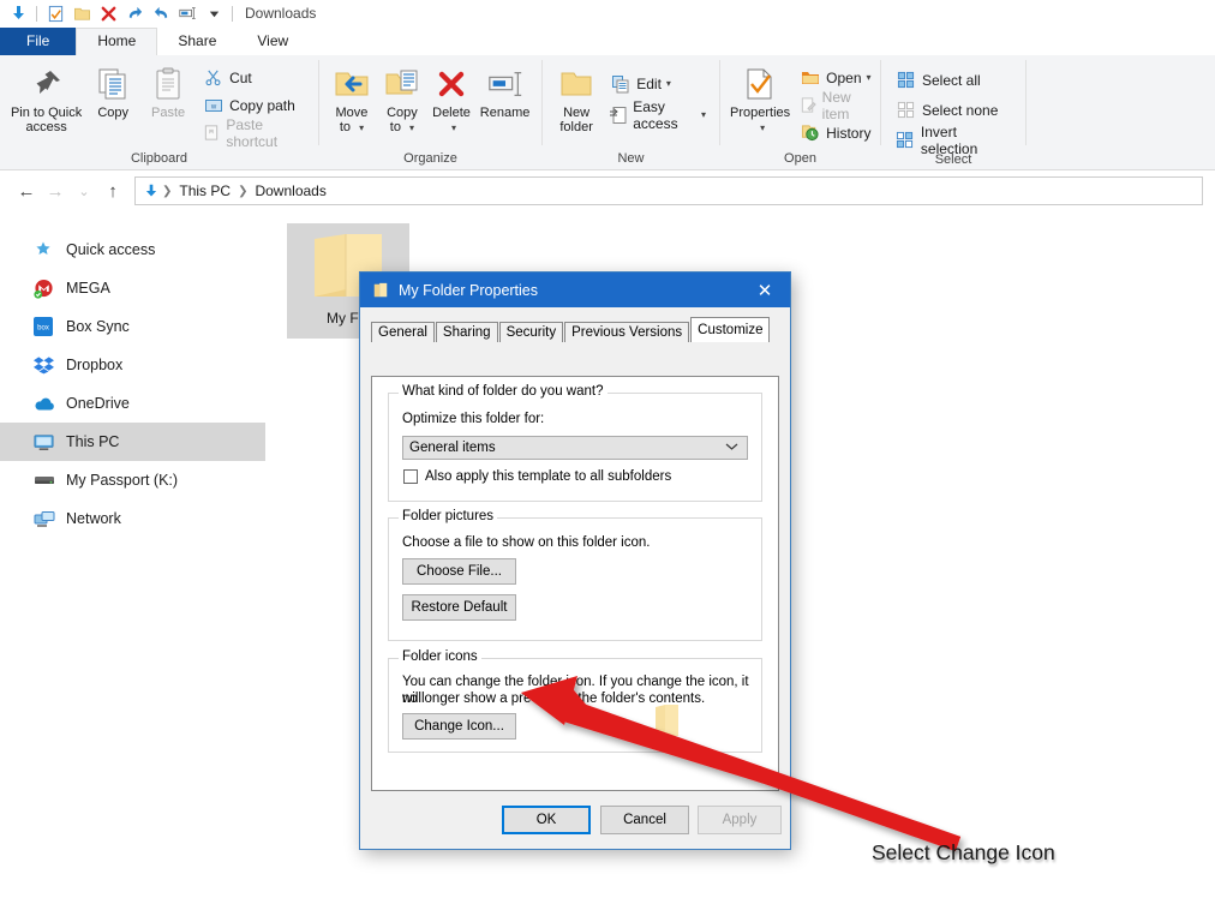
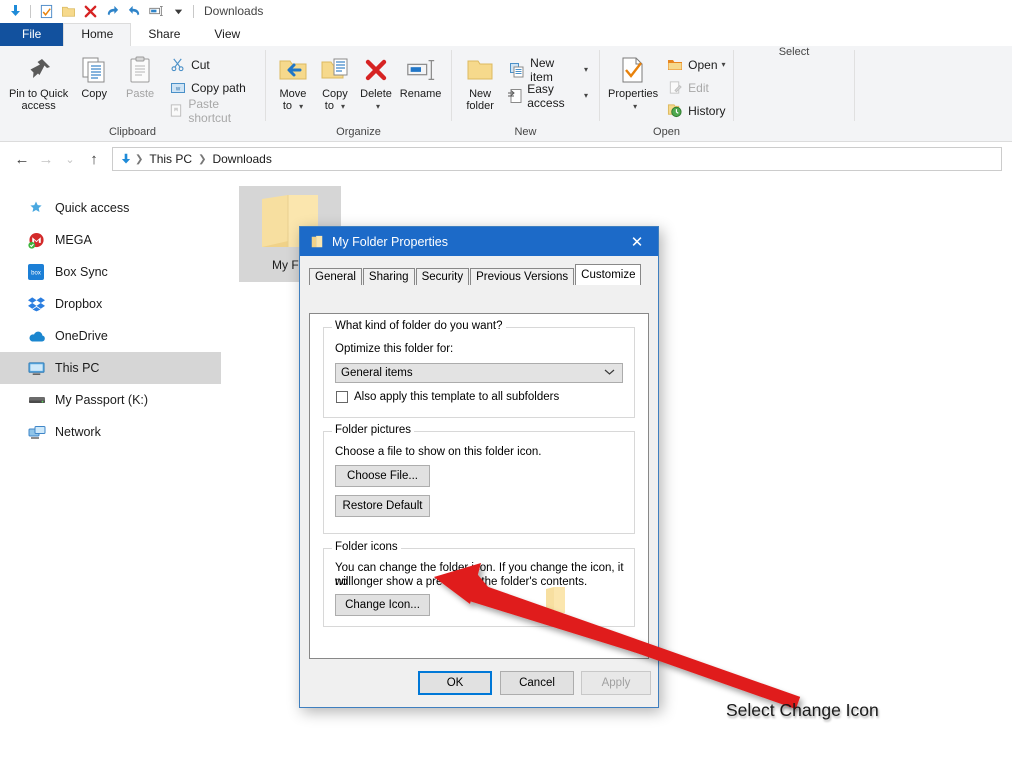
  Downloads
  File
  Home
  Share
  View
  Pin to Quick
  access
  Copy
  Paste
  Cut
  Copy path
  Paste shortcut
  Clipboard
  Move
  to ▾
  Copy
  to ▾
  Delete
  ▾
  Rename
  Organize
  New
  folder
- Edit
+ New item
  ▾
  Easy access
  ▾
  New
  Properties
  ▾
  Open
  ▾
- New item
+ Edit
  History
  Open
- Select all
- Select none
- Invert selection
  Select
  ←
  →
  ⌄
  ↑
  ❯
  This PC
  ❯
  Downloads
  Quick access
  MEGA
  Box Sync
  Dropbox
  OneDrive
  This PC
  My Passport (K:)
  Network
  My Folder Properties
  ✕
  General
  Sharing
  Security
  Previous Versions
  Customize
  What kind of folder do you want?
  Optimize this folder for:
  General items
  Also apply this template to all subfolders
  Folder pictures
  Choose a file to show on this folder icon.
  Choose File...
  Restore Default
  Folder icons
  You can change the foldeon. If you change the icon, it will
  no longer show a prehe folder's contents.
  Change Icon...
  OK
  Cancel
  Apply
  Select Change Icon
